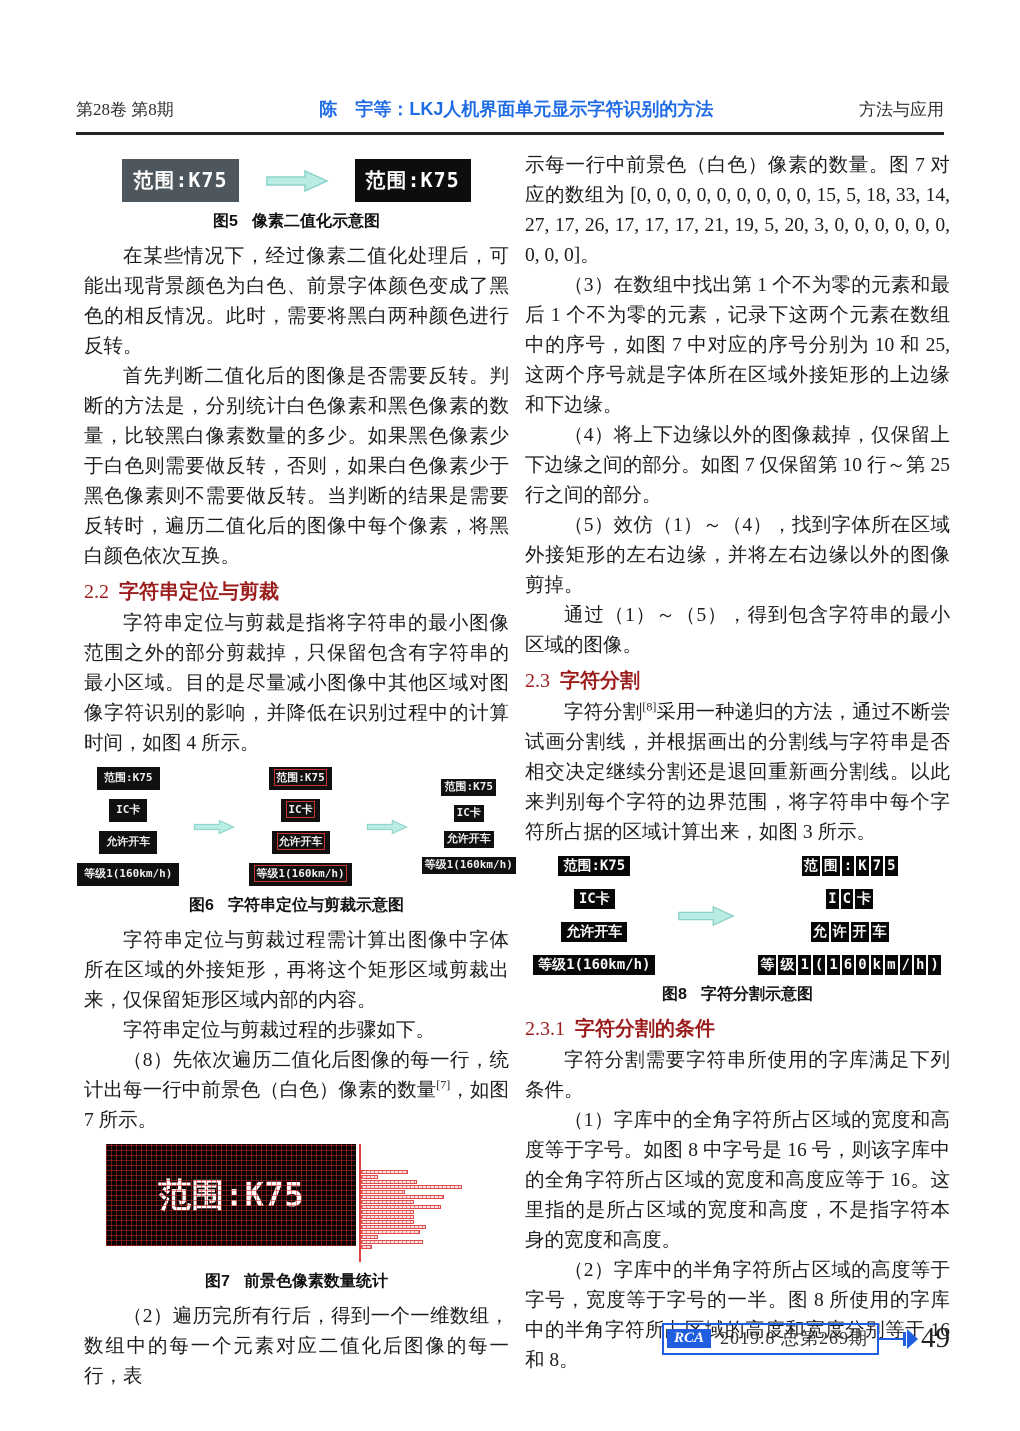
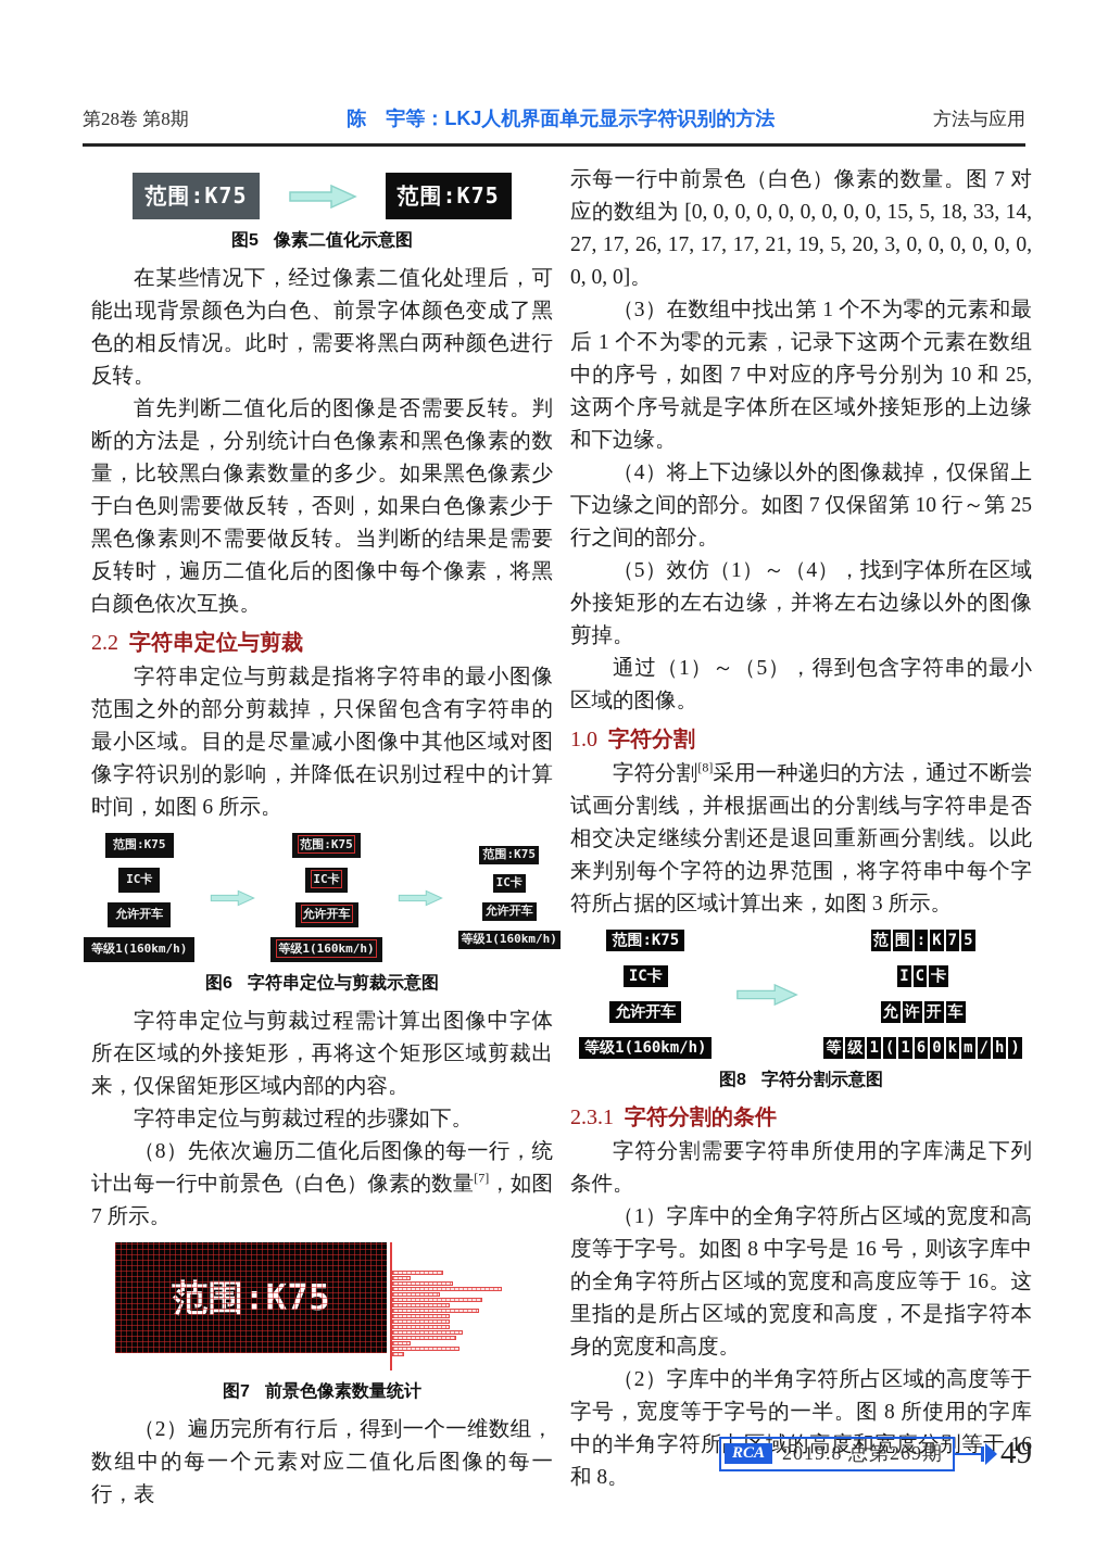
  第28卷 第8期
  陈 宇等：LKJ人机界面单元显示字符识别的方法
  方法与应用
  范围:K75
  范围:K75
  图5
  像素二值化示意图
  在某些情况下，经过像素二值化处理后，可能出现背景颜色为白色、前景字体颜色变成了黑色的相反情况。此时，需要将黑白两种颜色进行反转。
  首先判断二值化后的图像是否需要反转。判断的方法是，分别统计白色像素和黑色像素的数量，比较黑白像素数量的多少。如果黑色像素少于白色则需要做反转，否则，如果白色像素少于黑色像素则不需要做反转。当判断的结果是需要反转时，遍历二值化后的图像中每个像素，将黑白颜色依次互换。
  2.2 字符串定位与剪裁
- 字符串定位与剪裁是指将字符串的最小图像范围之外的部分剪裁掉，只保留包含有字符串的最小区域。目的是尽量减小图像中其他区域对图像字符识别的影响，并降低在识别过程中的计算时间，如图 4 所示。
+ 字符串定位与剪裁是指将字符串的最小图像范围之外的部分剪裁掉，只保留包含有字符串的最小区域。目的是尽量减小图像中其他区域对图像字符识别的影响，并降低在识别过程中的计算时间，如图 6 所示。
  范围:K75
  IC卡
  允许开车
  等级1(160km/h)
  范围:K75
  IC卡
  允许开车
  等级1(160km/h)
  范围:K75
  IC卡
  允许开车
  等级1(160km/h)
  图6
  字符串定位与剪裁示意图
  字符串定位与剪裁过程需计算出图像中字体所在区域的外接矩形，再将这个矩形区域剪裁出来，仅保留矩形区域内部的内容。
  字符串定位与剪裁过程的步骤如下。
  （8）先依次遍历二值化后图像的每一行，统计出每一行中前景色（白色）像素的数量[7]，如图 7 所示。
  图7
  前景色像素数量统计
  （2）遍历完所有行后，得到一个一维数组，数组中的每一个元素对应二值化后图像的每一行，表
  示每一行中前景色（白色）像素的数量。图 7 对应的数组为 [0, 0, 0, 0, 0, 0, 0, 0, 0, 15, 5, 18, 33, 14, 27, 17, 26, 17, 17, 17, 21, 19, 5, 20, 3, 0, 0, 0, 0, 0, 0, 0, 0, 0]。
  （3）在数组中找出第 1 个不为零的元素和最后 1 个不为零的元素，记录下这两个元素在数组中的序号，如图 7 中对应的序号分别为 10 和 25, 这两个序号就是字体所在区域外接矩形的上边缘和下边缘。
  （4）将上下边缘以外的图像裁掉，仅保留上下边缘之间的部分。如图 7 仅保留第 10 行～第 25 行之间的部分。
  （5）效仿（1）～（4），找到字体所在区域外接矩形的左右边缘，并将左右边缘以外的图像剪掉。
  通过（1）～（5），得到包含字符串的最小区域的图像。
- 2.3 字符分割
+ 1.0 字符分割
  字符分割[8]采用一种递归的方法，通过不断尝试画分割线，并根据画出的分割线与字符串是否相交决定继续分割还是退回重新画分割线。以此来判别每个字符的边界范围，将字符串中每个字符所占据的区域计算出来，如图 3 所示。
  范围:K75
  IC卡
  允许开车
  等级1(160km/h)
  范 围 : K 7 5
  I C 卡
  允 许 开 车
  等 级 1 ( 1 6 0 k m / h )
  图8
  字符分割示意图
  2.3.1 字符分割的条件
  字符分割需要字符串所使用的字库满足下列条件。
  （1）字库中的全角字符所占区域的宽度和高度等于字号。如图 8 中字号是 16 号，则该字库中的全角字符所占区域的宽度和高度应等于 16。这里指的是所占区域的宽度和高度，不是指字符本身的宽度和高度。
  （2）字库中的半角字符所占区域的高度等于字号，宽度等于字号的一半。图 8 所使用的字库中的半角字符所域的高度和宽度分别等于 16 和 8。
  RCA
  2019.8 总第269期
  49
